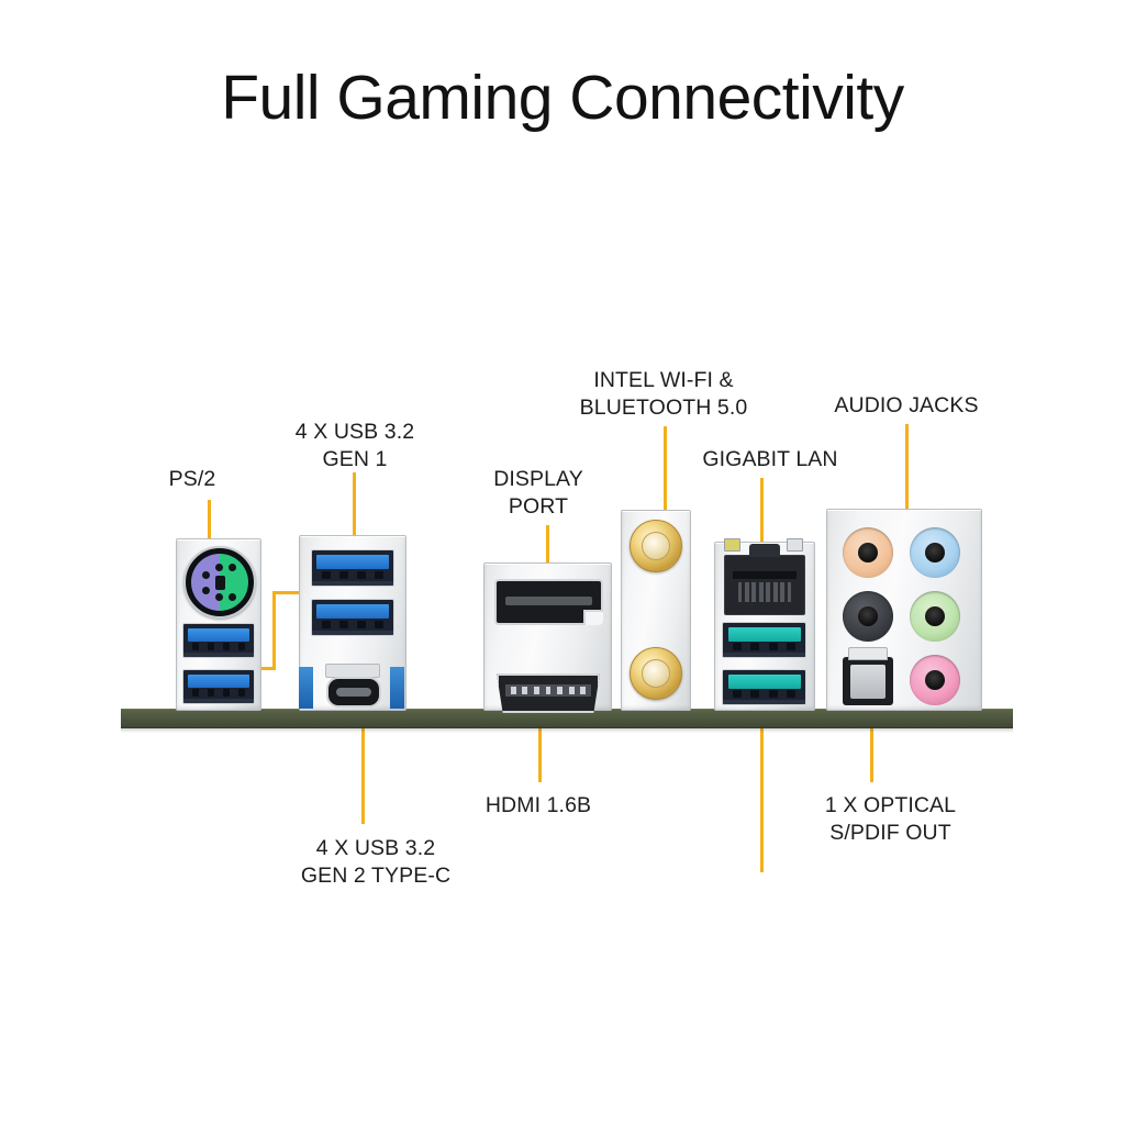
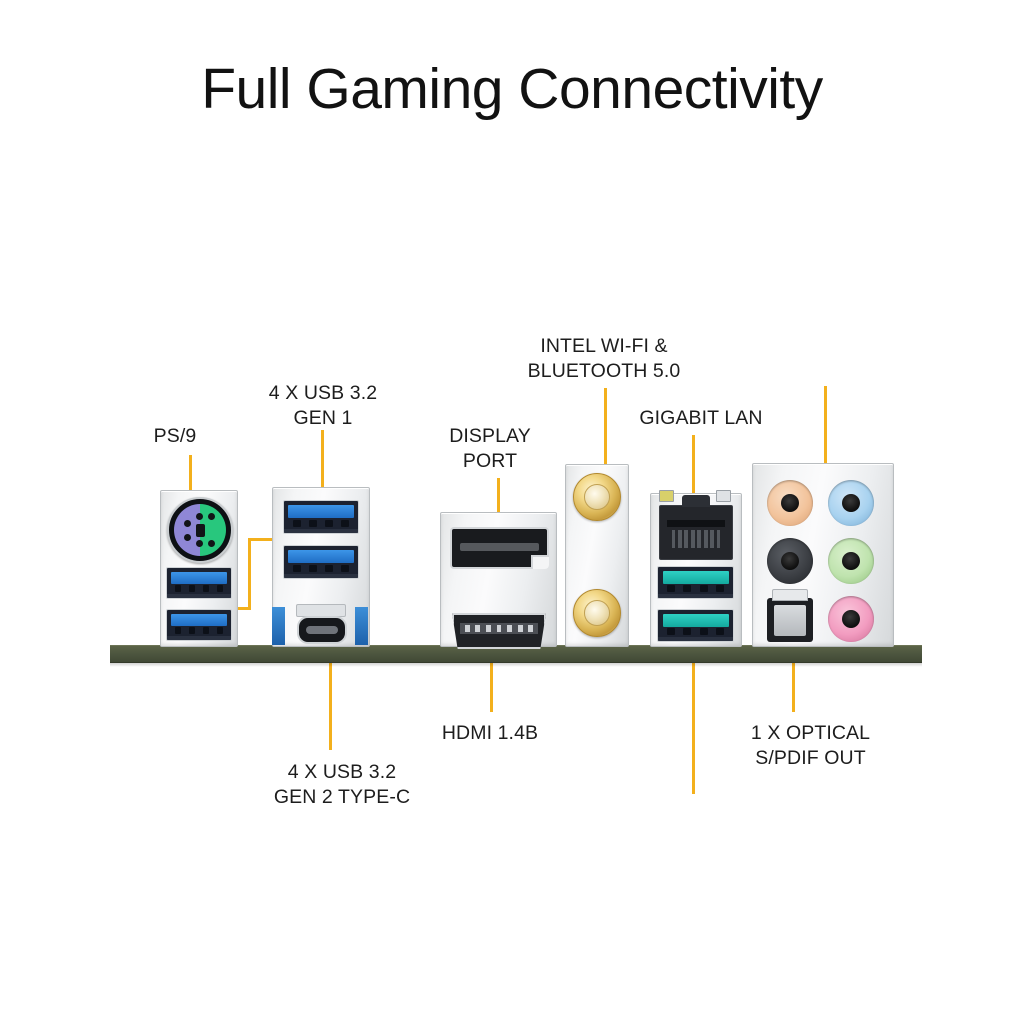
  Full Gaming Connectivity
- PS/2
+ PS/9
  4 X USB 3.2
  GEN 1
  DISPLAY
  PORT
  INTEL WI-FI &
  BLUETOOTH 5.0
  GIGABIT LAN
- AUDIO JACKS
  4 X USB 3.2
  GEN 2 TYPE-C
- HDMI 1.6B
+ HDMI 1.4B
  1 X OPTICAL
  S/PDIF OUT
